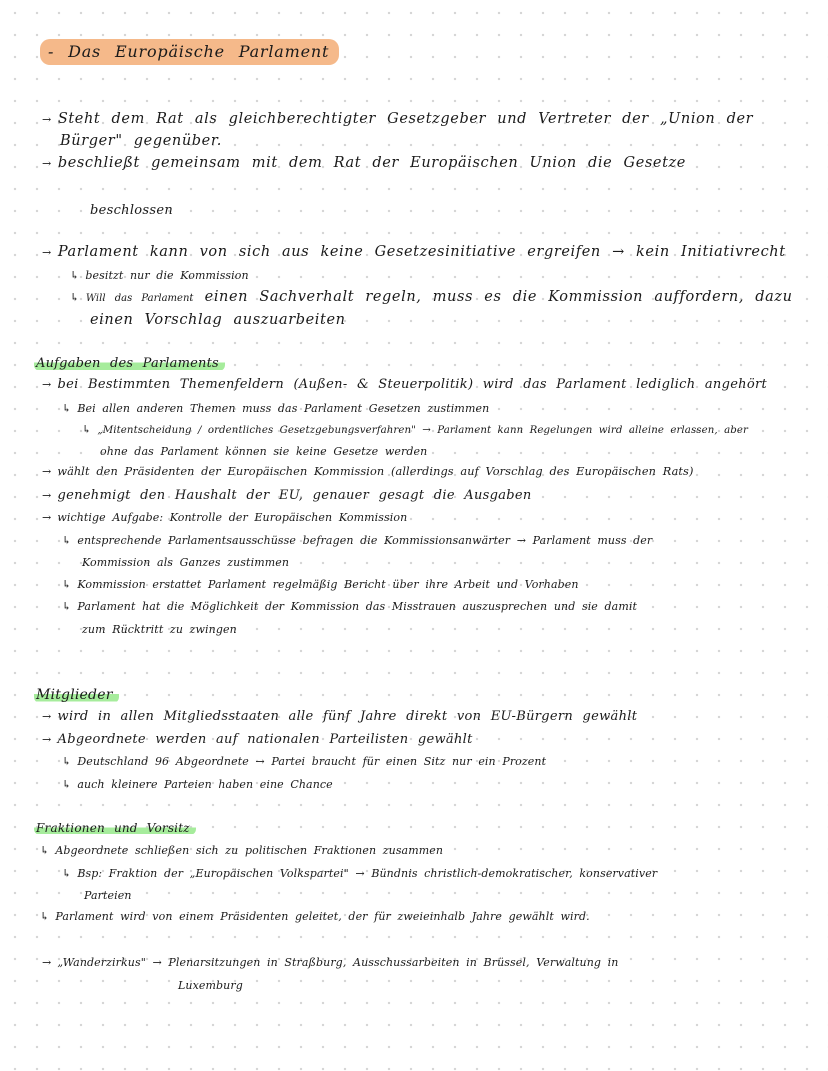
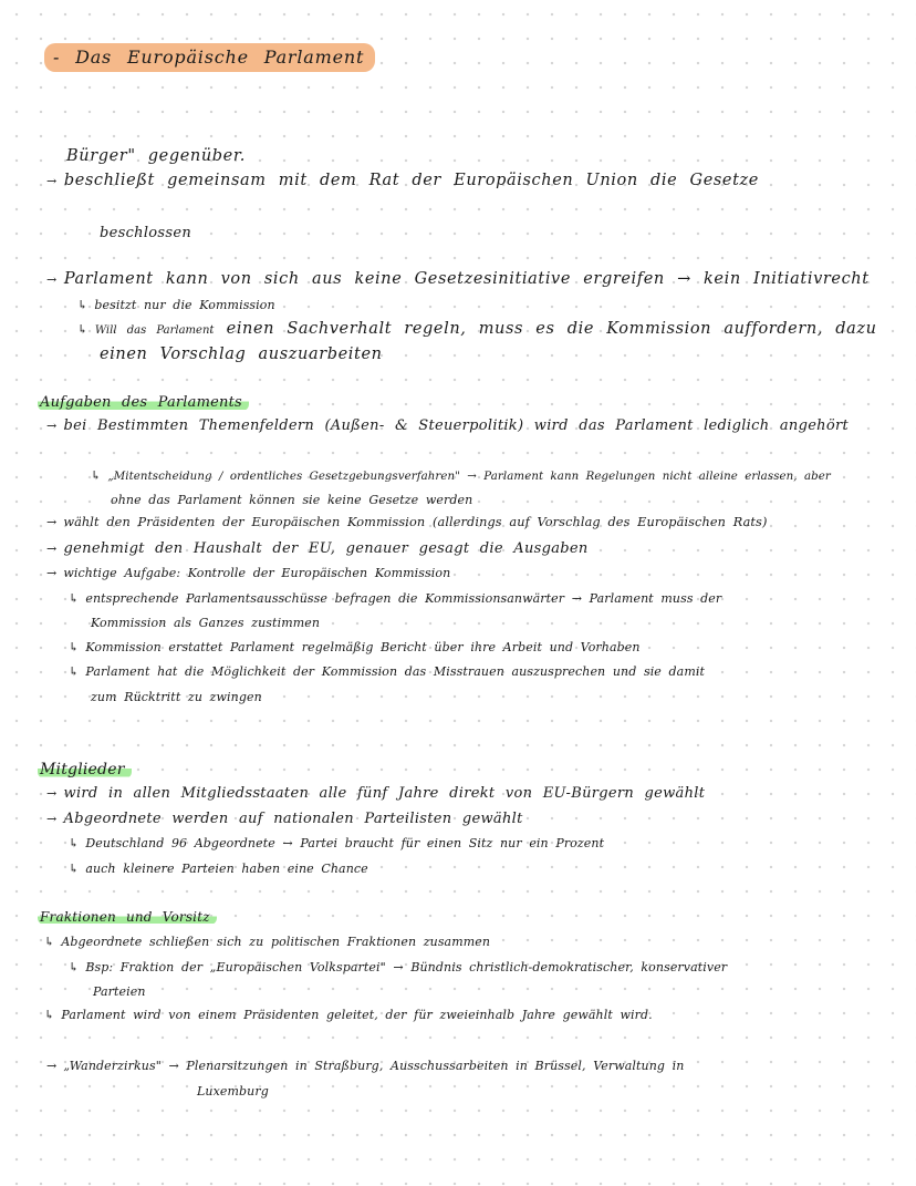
  - Das Europäische Parlament
- → Steht dem Rat als gleichberechtigter Gesetzgeber und Vertreter der „Union der
  Bürger" gegenüber.
  → beschließt gemeinsam mit dem Rat der Europäischen Union die Gesetze
  beschlossen
  → Parlament kann von sich aus keine Gesetzesinitiative ergreifen → kein Initiativrecht
  ↳ besitzt nur die Kommission
  ↳ Will das Parlament einen Sachverhalt regeln, muss es die Kommission auffordern, dazu
  einen Vorschlag auszuarbeiten
  Aufgaben des Parlaments
  → bei Bestimmten Themenfeldern (Außen- & Steuerpolitik) wird das Parlament lediglich angehört
- ↳ Bei allen anderen Themen muss das Parlament Gesetzen zustimmen
- ↳ „Mitentscheidung / ordentliches Gesetzgebungsverfahren" → Parlament kann Regelungen wird alleine erlassen, aber
+ ↳ „Mitentscheidung / ordentliches Gesetzgebungsverfahren" → Parlament kann Regelungen nicht alleine erlassen, aber
  ohne das Parlament können sie keine Gesetze werden
  → wählt den Präsidenten der Europäischen Kommission (allerdings auf Vorschlag des Europäischen Rats)
  → genehmigt den Haushalt der EU, genauer gesagt die Ausgaben
  → wichtige Aufgabe: Kontrolle der Europäischen Kommission
  ↳ entsprechende Parlamentsausschüsse befragen die Kommissionsanwärter → Parlament muss der
  Kommission als Ganzes zustimmen
  ↳ Kommission erstattet Parlament regelmäßig Bericht über ihre Arbeit und Vorhaben
  ↳ Parlament hat die Möglichkeit der Kommission das Misstrauen auszusprechen und sie damit
  zum Rücktritt zu zwingen
  Mitglieder
  → wird in allen Mitgliedsstaaten alle fünf Jahre direkt von EU-Bürgern gewählt
  → Abgeordnete werden auf nationalen Parteilisten gewählt
  ↳ Deutschland 96 Abgeordnete → Partei braucht für einen Sitz nur ein Prozent
  ↳ auch kleinere Parteien haben eine Chance
  Fraktionen und Vorsitz
  ↳ Abgeordnete schließen sich zu politischen Fraktionen zusammen
  ↳ Bsp: Fraktion der „Europäischen Volkspartei" → Bündnis christlich-demokratischer, konservativer
  Parteien
  ↳ Parlament wird von einem Präsidenten geleitet, der für zweieinhalb Jahre gewählt wird.
  → „Wanderzirkus" → Plenarsitzungen in Straßburg, Ausschussarbeiten in Brüssel, Verwaltung in
  Luxemburg
